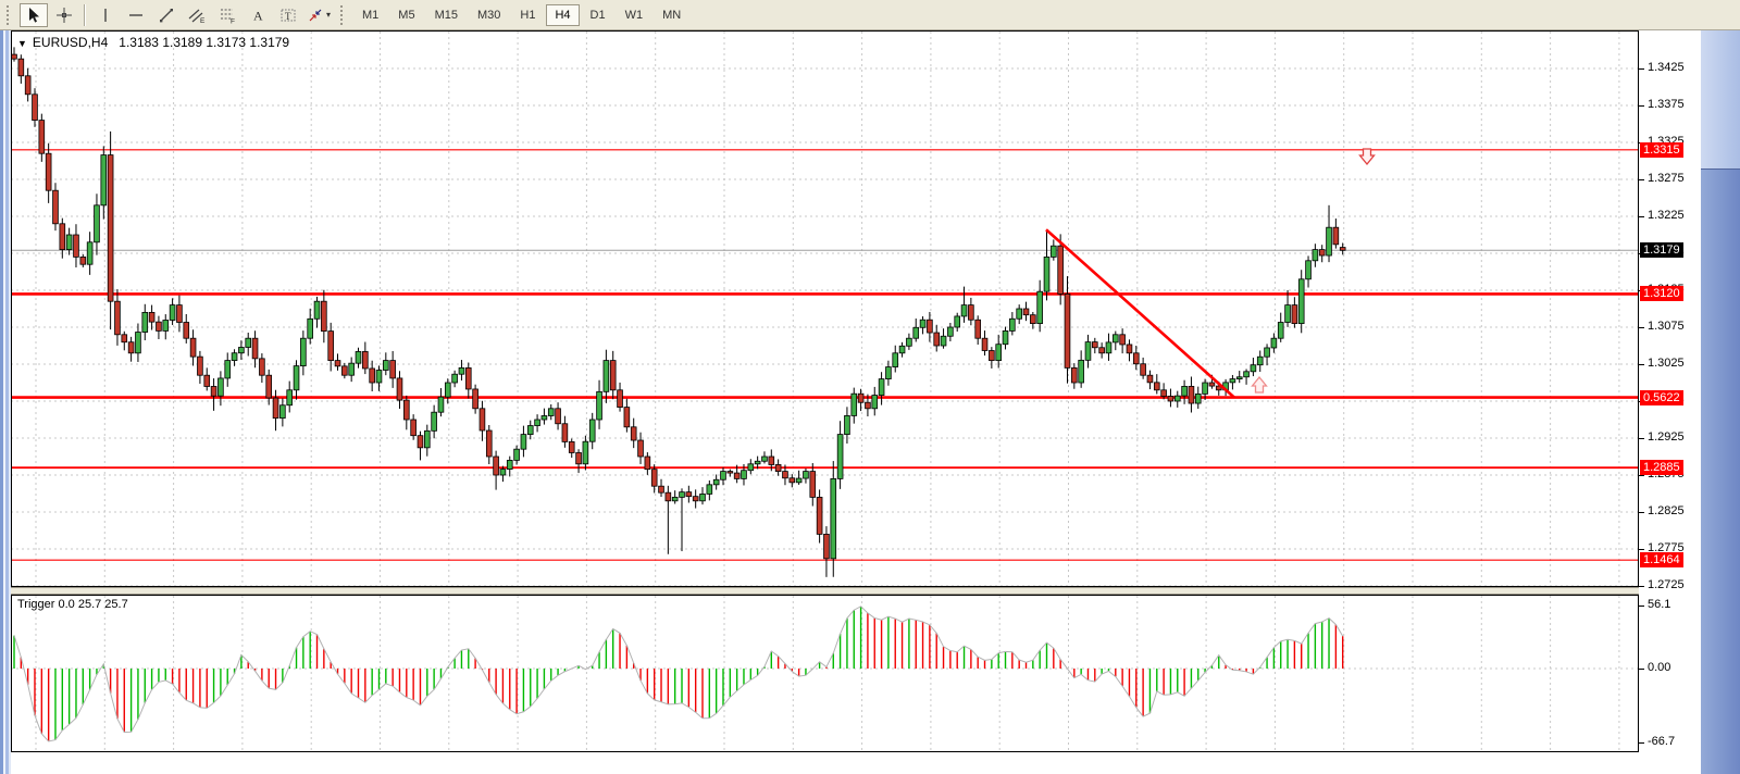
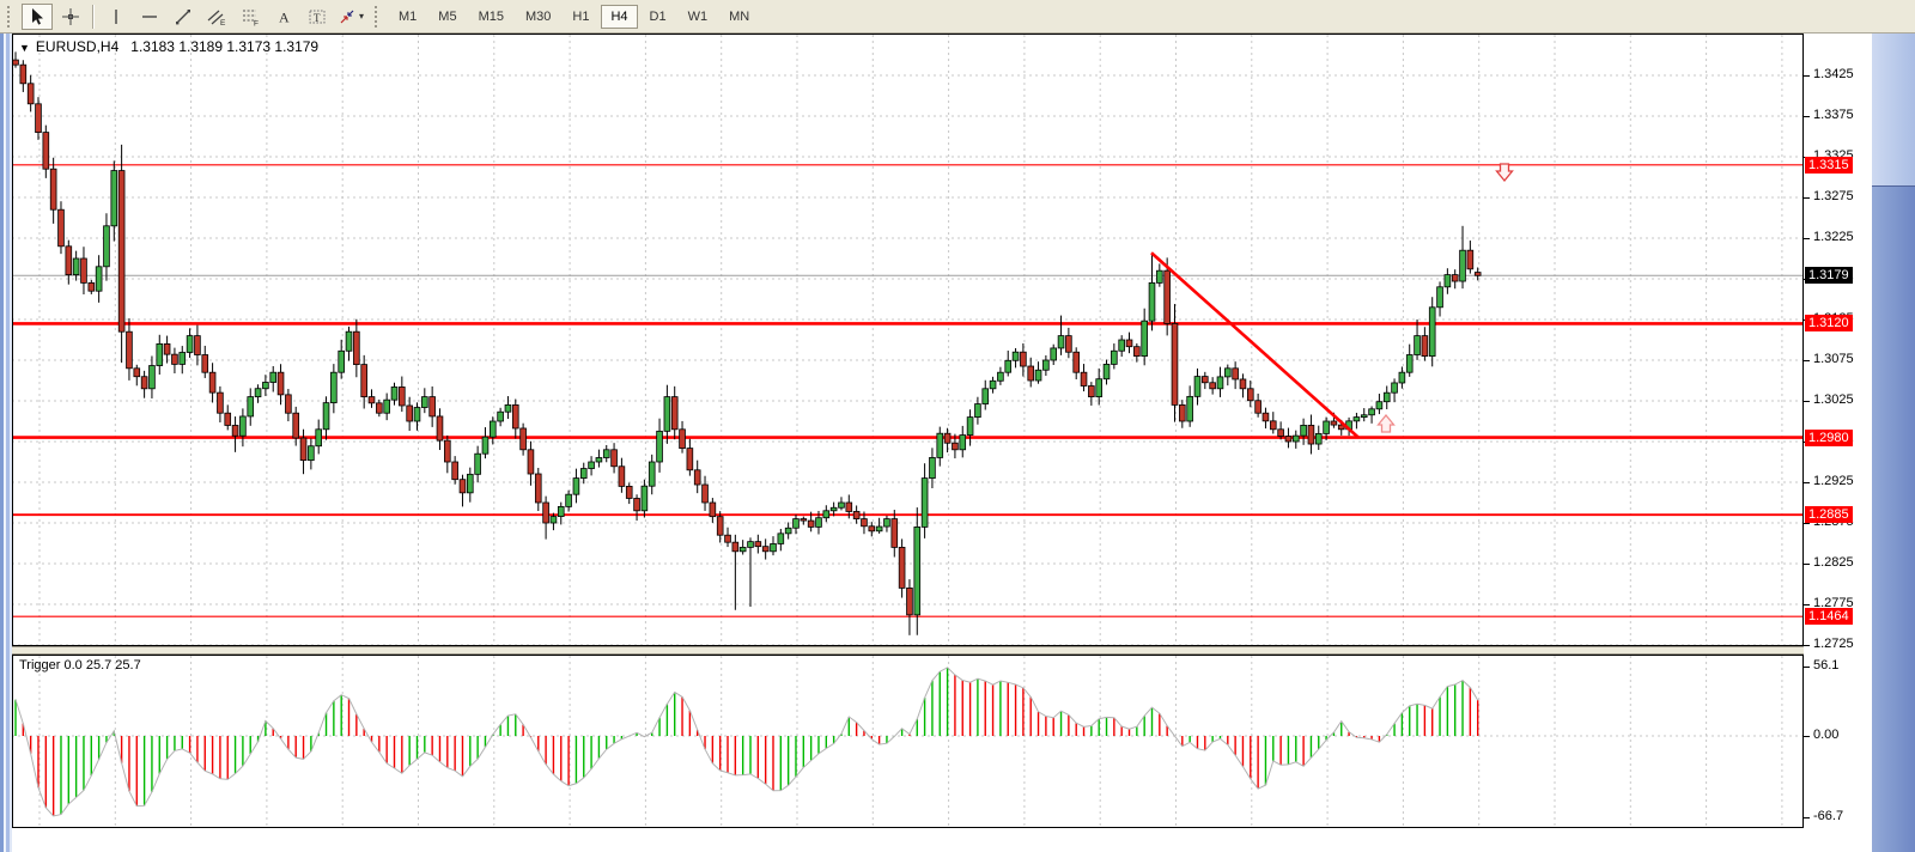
  A
  T
  ▾
  M1
  M5
  M15
  M30
  H1
  H4
  D1
  W1
  MN
  ▼ EURUSD,H4 1.3183 1.3189 1.3173 1.3179
  Trigger 0.0 25.7 25.7
  1.3425
  1.3375
  1.3275
  1.3225
  1.3075
  1.3025
  1.2925
  1.2825
  1.2775
  1.2725
  56.1
  0.00
  -66.7
  1.3315
  1.3120
- 0.5622
+ 1.2980
  1.2885
  1.1464
  1.3179
